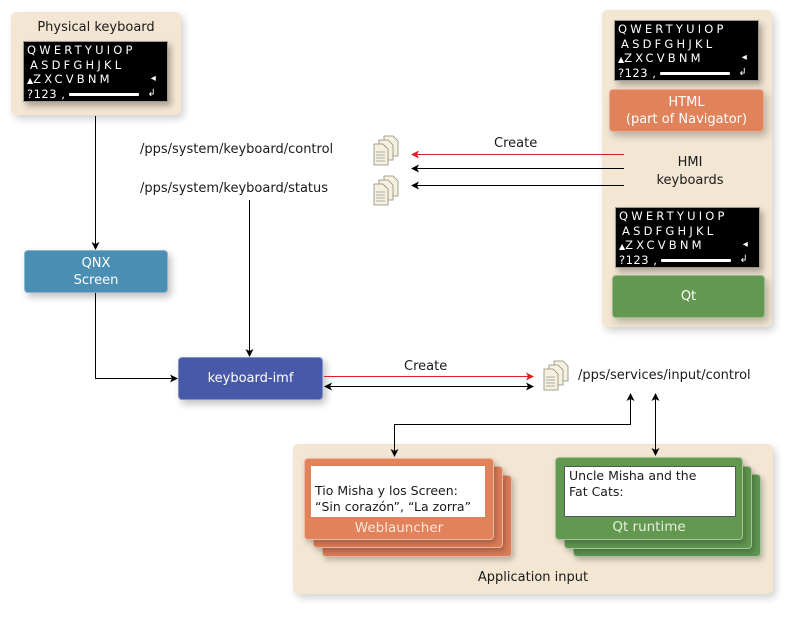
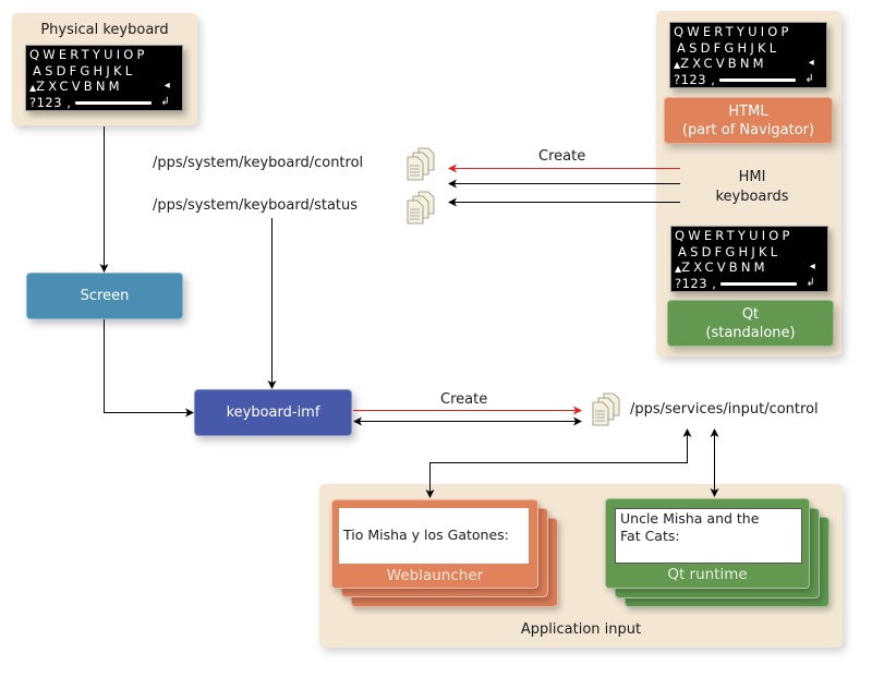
  Physical keyboard
  QWERTYUIOP
  ASDFGHJKL
  ▲ZXCVBNM
  ◂
  ?123 ,
  ↲
  QWERTYUIOP
  ASDFGHJKL
  ▲ZXCVBNM
  ◂
  ?123 ,
  ↲
  HTML
  (part of Navigator)
  HMI
  keyboards
  QWERTYUIOP
  ASDFGHJKL
  ▲ZXCVBNM
  ◂
  ?123 ,
  ↲
  Qt
+ (standalone)
  /pps/system/keyboard/control
  /pps/system/keyboard/status
  /pps/services/input/control
- QNX
  Screen
  keyboard-imf
  Create
  Create
  Application input
- Tio Misha y los Screen:
+ Tio Misha y los Gatones:
- “Sin corazón”, “La zorra”
  Weblauncher
  Uncle Misha and the
  Fat Cats:
  Qt runtime
